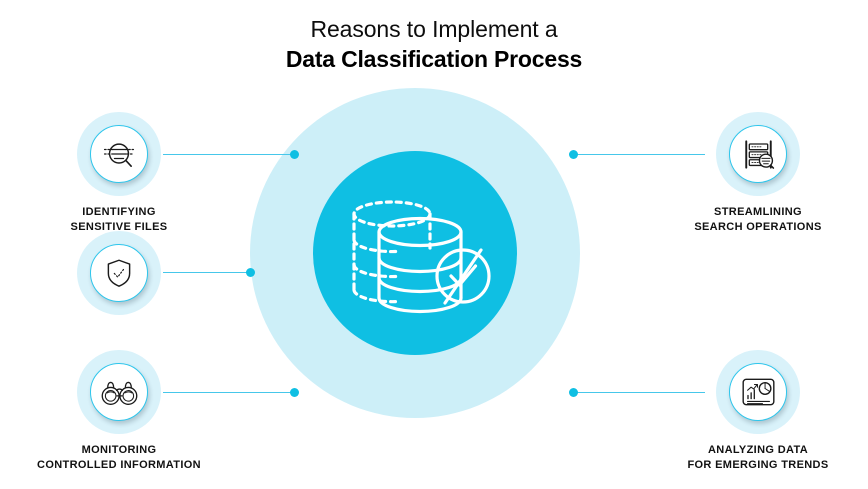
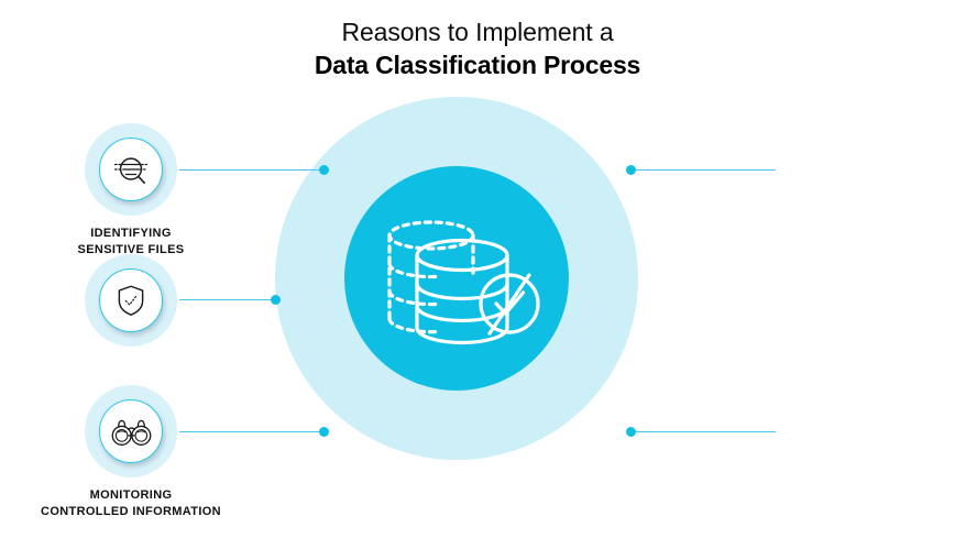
  Reasons to Implement a
  Data Classification Process
  IDENTIFYING
  SENSITIVE FILES
  MONITORING
  CONTROLLED INFORMATION
- STREAMLINING
- SEARCH OPERATIONS
- ANALYZING DATA
- FOR EMERGING TRENDS
